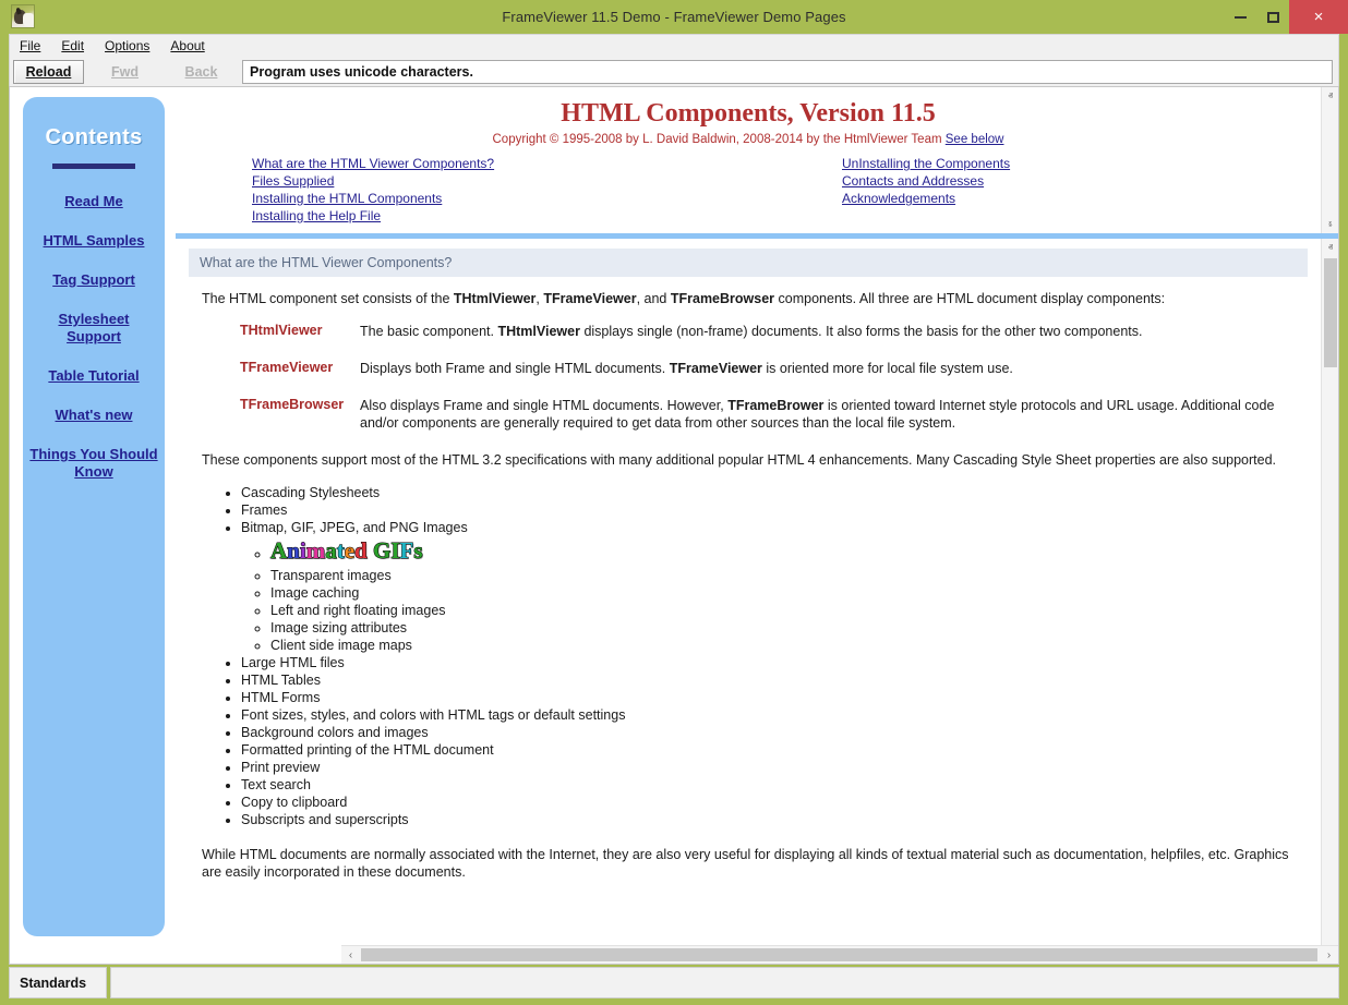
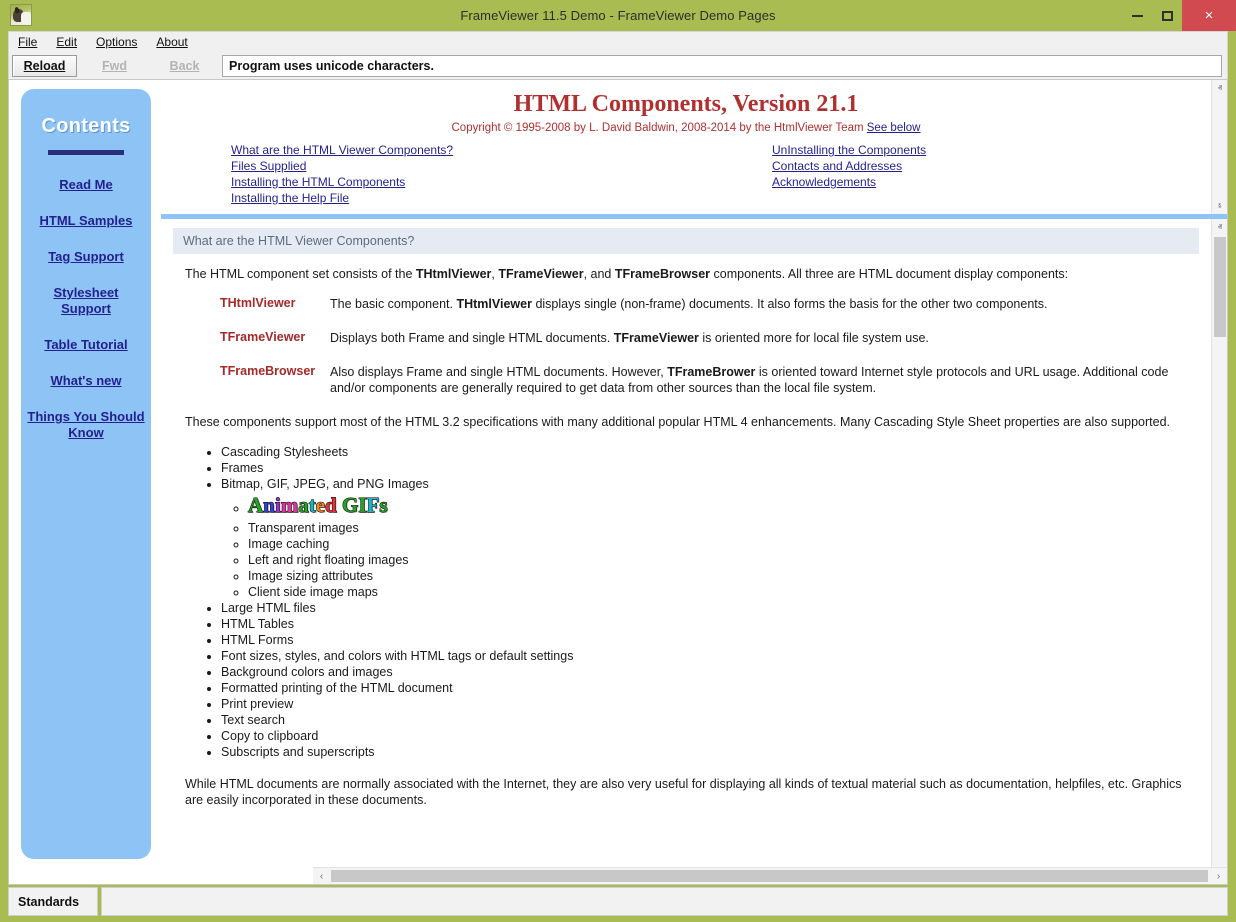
  FrameViewer 11.5 Demo - FrameViewer Demo Pages
  ×
  File
  Edit
  Options
  About
  Reload
  Fwd
  Back
  Program uses unicode characters.
  Contents
  Read Me
  HTML Samples
  Tag Support
  Stylesheet Support
  Table Tutorial
  What's new
  Things You Should Know
- HTML Components, Version 11.5
+ HTML Components, Version 21.1
  Copyright © 1995-2008 by L. David Baldwin, 2008-2014 by the HtmlViewer Team See below
  What are the HTML Viewer Components?
  Files Supplied
  Installing the HTML Components
  Installing the Help File
  UnInstalling the Components
  Contacts and Addresses
  Acknowledgements
  ⱏ
  ⱛ
  What are the HTML Viewer Components?
  The HTML component set consists of the THtmlViewer, TFrameViewer, and TFrameBrowser components. All three are HTML document display components:
  THtmlViewer
  The basic component. THtmlViewer displays single (non-frame) documents. It also forms the basis for the other two components.
  TFrameViewer
  Displays both Frame and single HTML documents. TFrameViewer is oriented more for local file system use.
  TFrameBrowser
  Also displays Frame and single HTML documents. However, TFrameBrower is oriented toward Internet style protocols and URL usage. Additional code and/or components are generally required to get data from other sources than the local file system.
  These components support most of the HTML 3.2 specifications with many additional popular HTML 4 enhancements. Many Cascading Style Sheet properties are also supported.
  Cascading Stylesheets
  Frames
  Bitmap, GIF, JPEG, and PNG Images
  Animated GIFs
  Transparent images
  Image caching
  Left and right floating images
  Image sizing attributes
  Client side image maps
  Large HTML files
  HTML Tables
  HTML Forms
  Font sizes, styles, and colors with HTML tags or default settings
  Background colors and images
  Formatted printing of the HTML document
  Print preview
  Text search
  Copy to clipboard
  Subscripts and superscripts
  While HTML documents are normally associated with the Internet, they are also very useful for displaying all kinds of textual material such as documentation, helpfiles, etc. Graphics are easily incorporated in these documents.
  ⱏ
  ‹
  ›
  Standards
